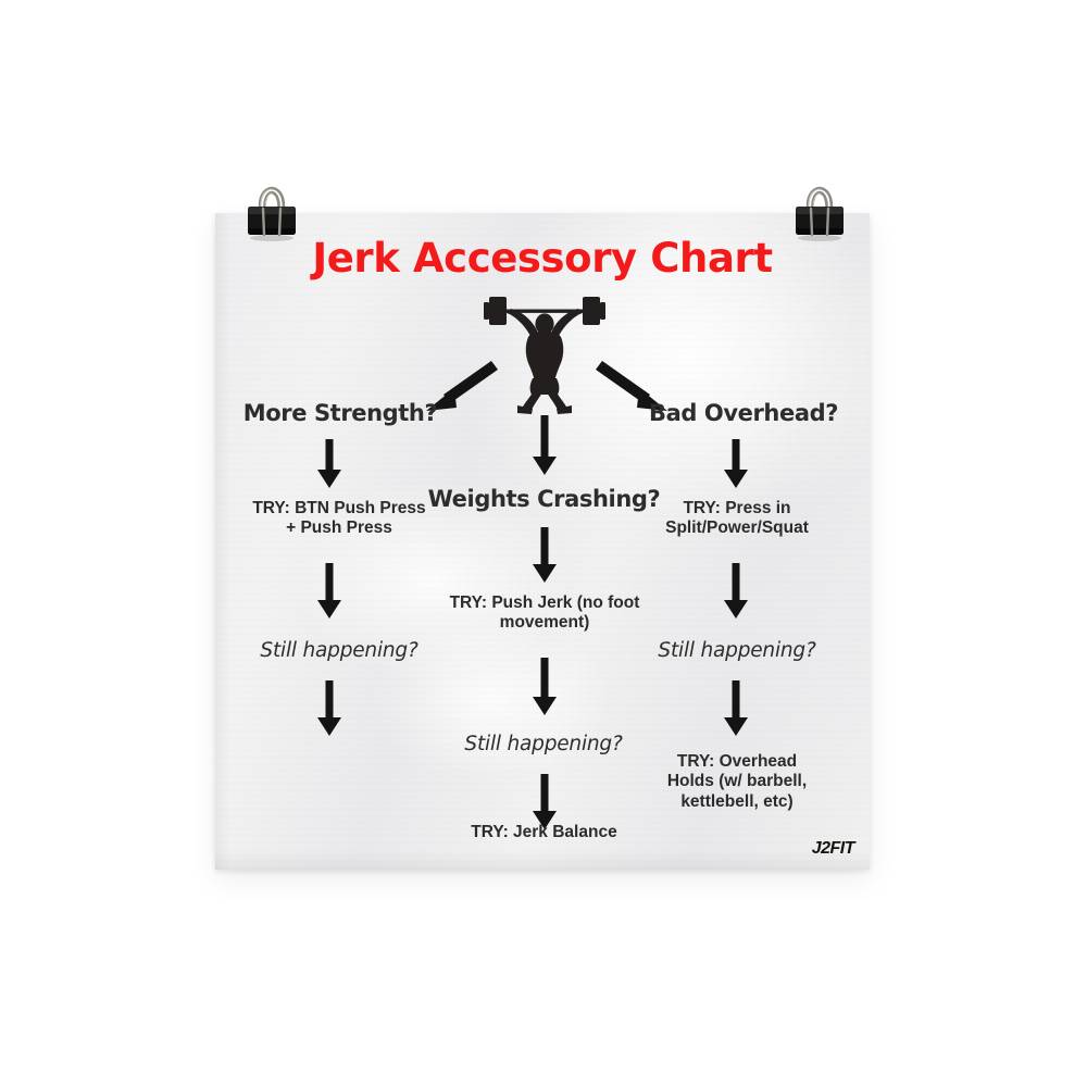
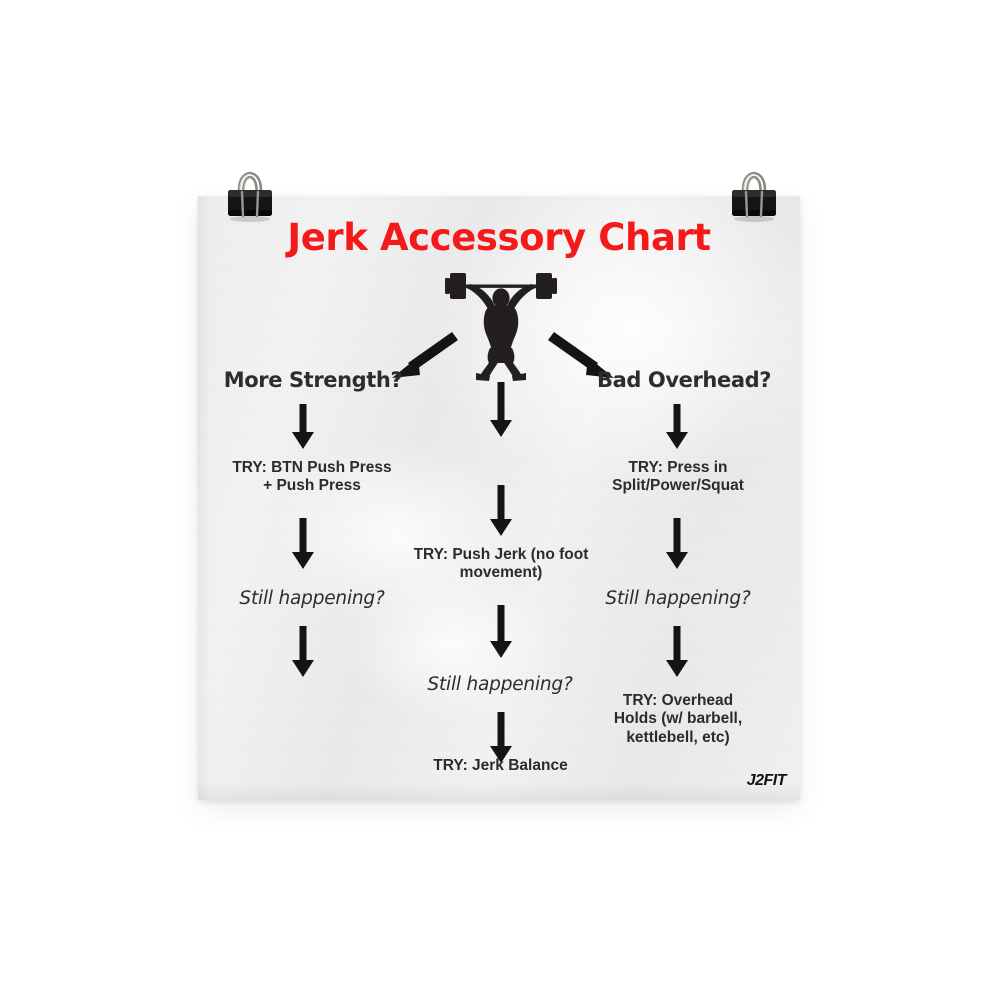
  Jerk Accessory Chart
  More Strength?
  TRY: BTN Push Press
  + Push Press
  Still happening?
- Weights Crashing?
  TRY: Push Jerk (no foot
  movement)
  Still happening?
  TRY: Jerk Balance
  Bad Overhead?
  TRY: Press in
  Split/Power/Squat
  Still happening?
  TRY: Overhead
  Holds (w/ barbell,
  kettlebell, etc)
  J2FIT
